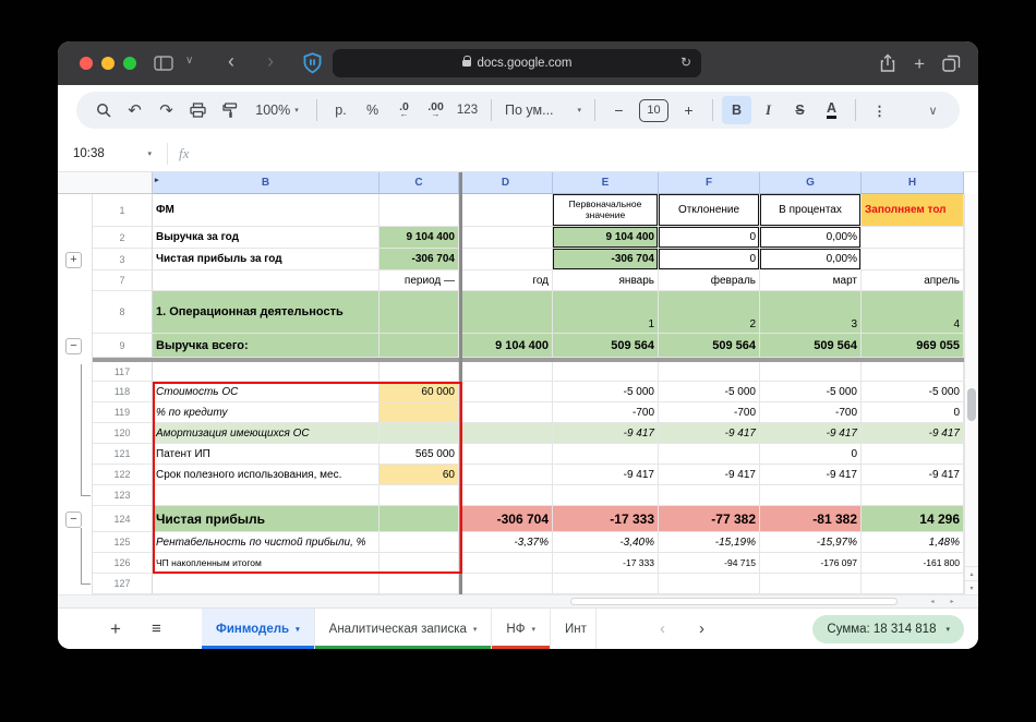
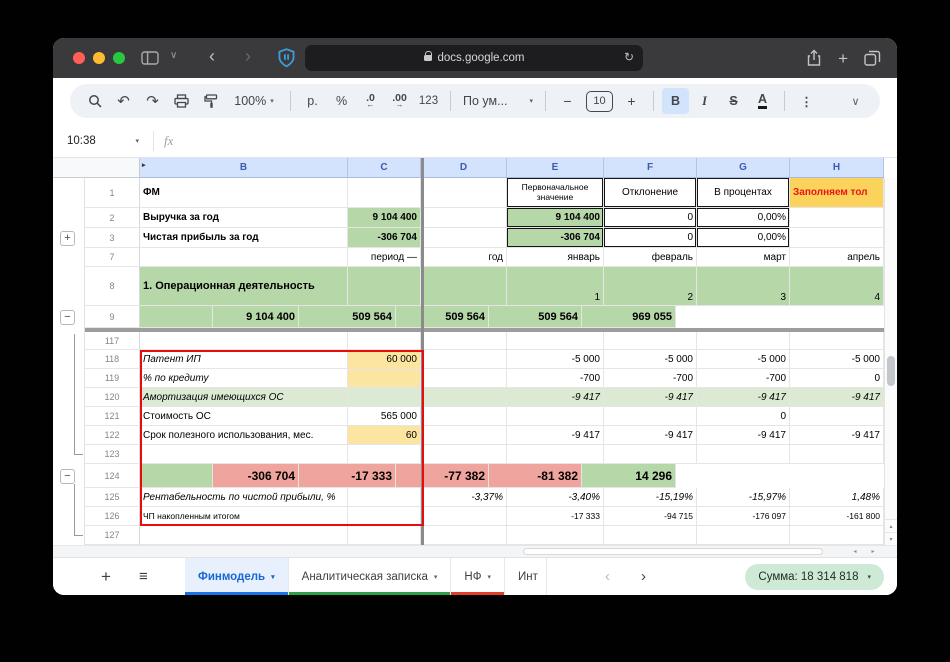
  ∨
  ‹
  ›
  docs.google.com
  ↻
  +
  ↶
  ↷
  100%
  р.
  %
  .0
  ←
  .00
  →
  123
  По ум...
  −
  10
  +
  B
  I
  S
  A
  ⋮
  ∨
  10:38
  fx
  B
  C
  D
  E
  F
  G
  H
  1
  ФМ
  Первоначальное значение
  Отклонение
  В процентах
  Заполняем тол
  2
  Выручка за год
  9 104 400
  9 104 400
  0
  0,00%
  3
  Чистая прибыль за год
  -306 704
  -306 704
  0
  0,00%
  7
  период —
  год
  январь
  февраль
  март
  апрель
  8
  1. Операционная деятельность
  1
  2
  3
  4
  9
- Выручка всего:
  9 104 400
  509 564
  509 564
  509 564
  969 055
  117
  118
- Стоимость ОС
+ Патент ИП
  60 000
  -5 000
  -5 000
  -5 000
  -5 000
  119
  % по кредиту
  -700
  -700
  -700
  0
  120
  Амортизация имеющихся ОС
  -9 417
  -9 417
  -9 417
  -9 417
  121
- Патент ИП
+ Стоимость ОС
  565 000
  0
  122
  Срок полезного использования, мес.
  60
  -9 417
  -9 417
  -9 417
  -9 417
  123
  124
- Чистая прибыль
  -306 704
  -17 333
  -77 382
  -81 382
  14 296
  125
  Рентабельность по чистой прибыли, %
  -3,37%
  -3,40%
  -15,19%
  -15,97%
  1,48%
  126
  ЧП накопленным итогом
  -17 333
  -94 715
  -176 097
  -161 800
  127
  +
  −
  −
  +
  ≡
  Финмодель
  Аналитическая записка
  НФ
  Инт
  ‹
  ›
  Сумма: 18 314 818
